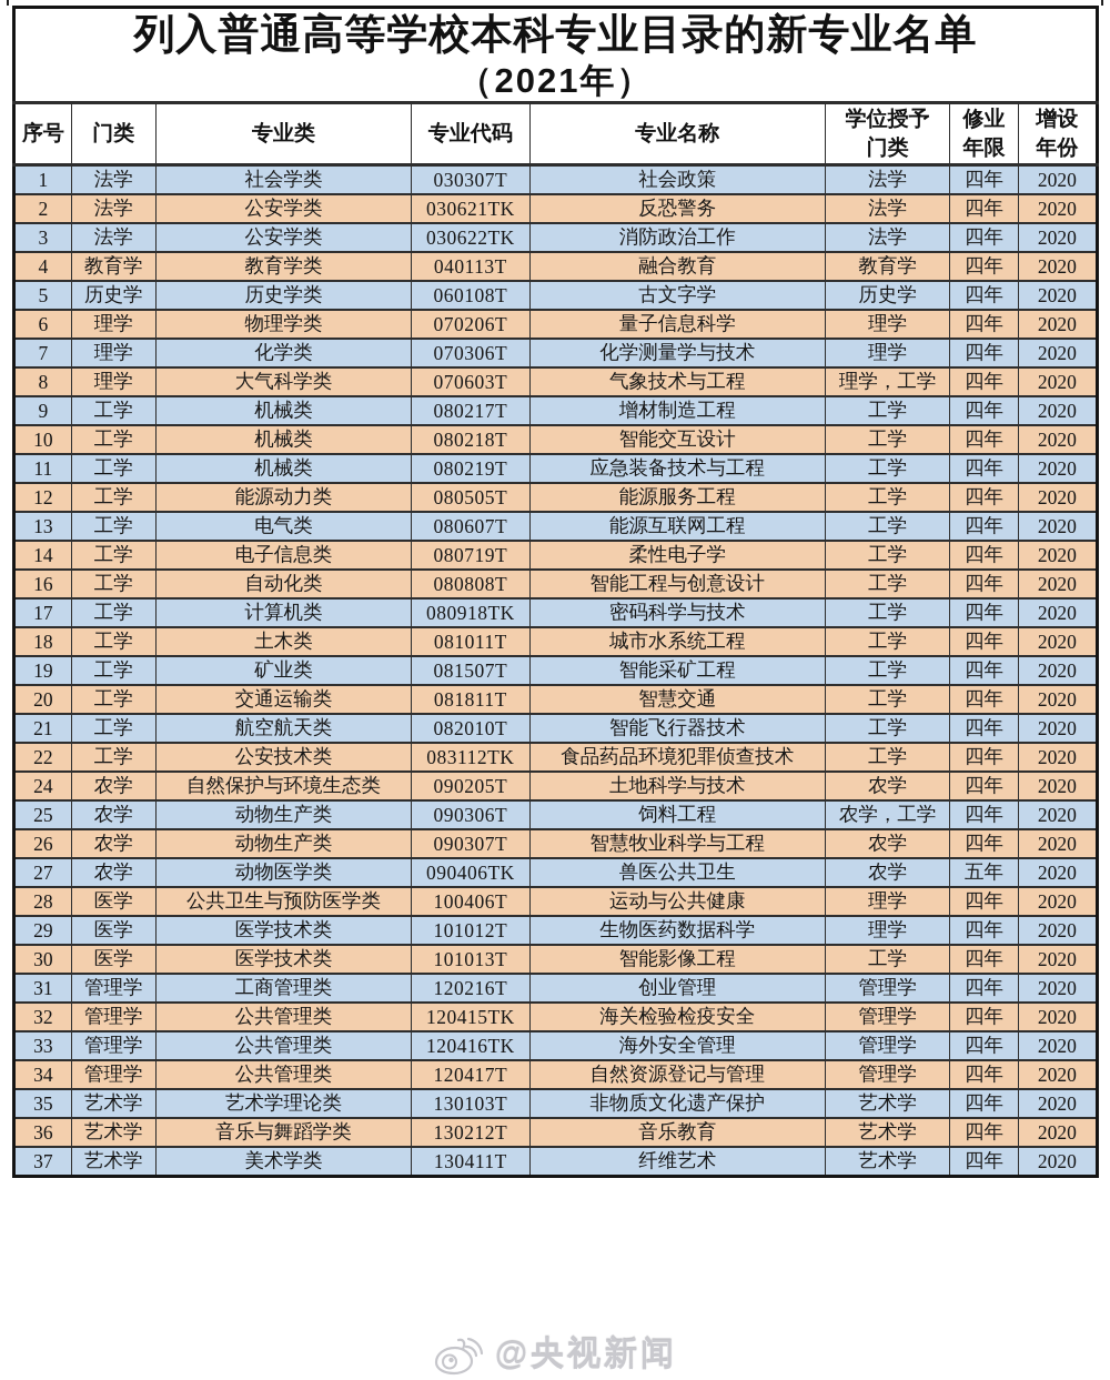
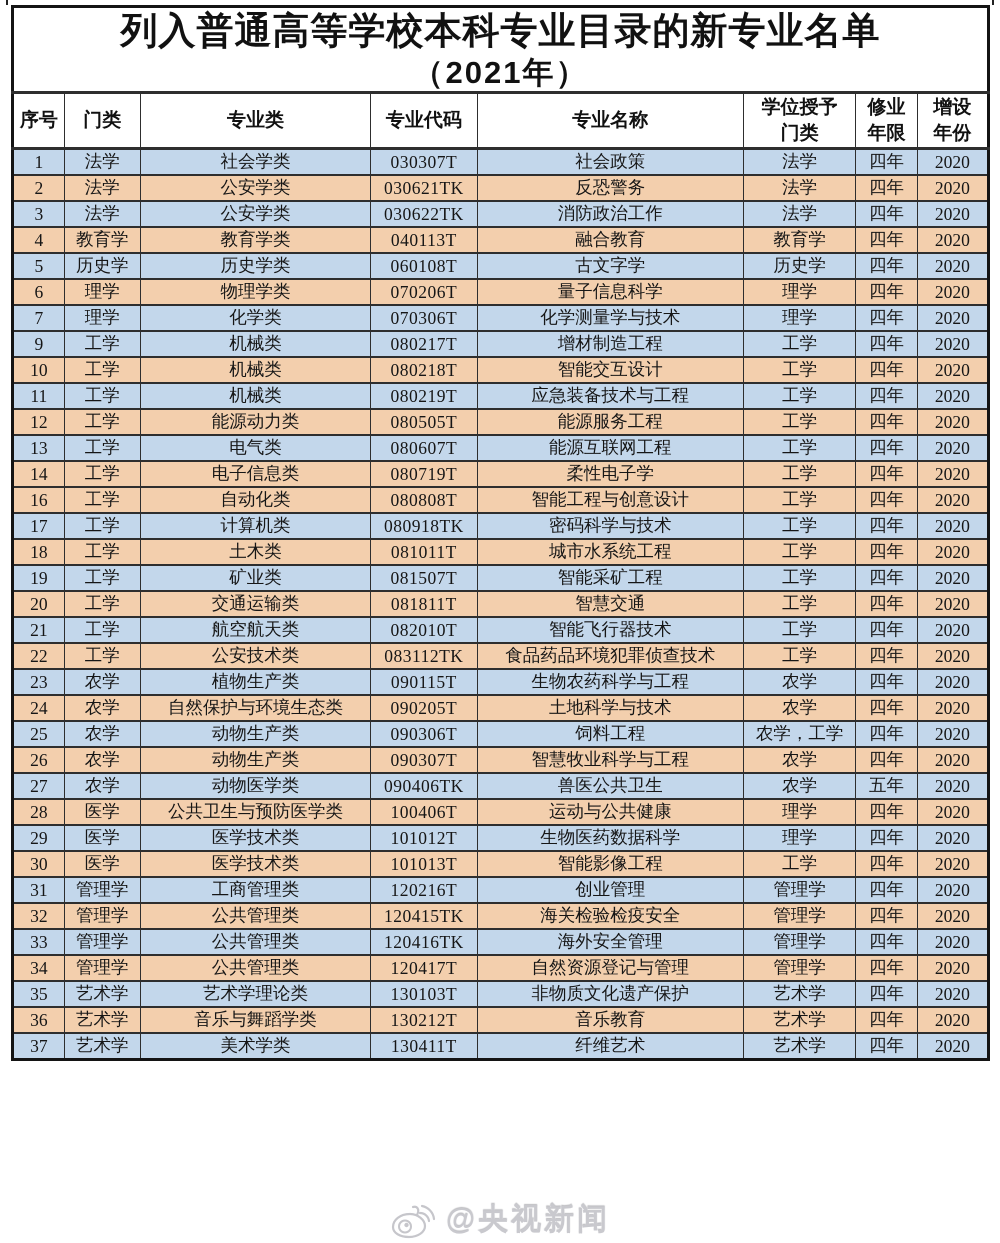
  列入普通高等学校本科专业目录的新专业名单 （2021年）
  序号	门类	专业类	专业代码	专业名称	学位授予 门类	修业 年限	增设 年份
  1	法学	社会学类	030307T	社会政策	法学	四年	2020
  2	法学	公安学类	030621TK	反恐警务	法学	四年	2020
  3	法学	公安学类	030622TK	消防政治工作	法学	四年	2020
  4	教育学	教育学类	040113T	融合教育	教育学	四年	2020
  5	历史学	历史学类	060108T	古文字学	历史学	四年	2020
  6	理学	物理学类	070206T	量子信息科学	理学	四年	2020
  7	理学	化学类	070306T	化学测量学与技术	理学	四年	2020
- 8	理学	大气科学类	070603T	气象技术与工程	理学，工学	四年	2020
  9	工学	机械类	080217T	增材制造工程	工学	四年	2020
  10	工学	机械类	080218T	智能交互设计	工学	四年	2020
  11	工学	机械类	080219T	应急装备技术与工程	工学	四年	2020
  12	工学	能源动力类	080505T	能源服务工程	工学	四年	2020
  13	工学	电气类	080607T	能源互联网工程	工学	四年	2020
  14	工学	电子信息类	080719T	柔性电子学	工学	四年	2020
  16	工学	自动化类	080808T	智能工程与创意设计	工学	四年	2020
  17	工学	计算机类	080918TK	密码科学与技术	工学	四年	2020
  18	工学	土木类	081011T	城市水系统工程	工学	四年	2020
  19	工学	矿业类	081507T	智能采矿工程	工学	四年	2020
  20	工学	交通运输类	081811T	智慧交通	工学	四年	2020
  21	工学	航空航天类	082010T	智能飞行器技术	工学	四年	2020
  22	工学	公安技术类	083112TK	食品药品环境犯罪侦查技术	工学	四年	2020
+ 23	农学	植物生产类	090115T	生物农药科学与工程	农学	四年	2020
  24	农学	自然保护与环境生态类	090205T	土地科学与技术	农学	四年	2020
  25	农学	动物生产类	090306T	饲料工程	农学，工学	四年	2020
  26	农学	动物生产类	090307T	智慧牧业科学与工程	农学	四年	2020
  27	农学	动物医学类	090406TK	兽医公共卫生	农学	五年	2020
  28	医学	公共卫生与预防医学类	100406T	运动与公共健康	理学	四年	2020
  29	医学	医学技术类	101012T	生物医药数据科学	理学	四年	2020
  30	医学	医学技术类	101013T	智能影像工程	工学	四年	2020
  31	管理学	工商管理类	120216T	创业管理	管理学	四年	2020
  32	管理学	公共管理类	120415TK	海关检验检疫安全	管理学	四年	2020
  33	管理学	公共管理类	120416TK	海外安全管理	管理学	四年	2020
  34	管理学	公共管理类	120417T	自然资源登记与管理	管理学	四年	2020
  35	艺术学	艺术学理论类	130103T	非物质文化遗产保护	艺术学	四年	2020
  36	艺术学	音乐与舞蹈学类	130212T	音乐教育	艺术学	四年	2020
  37	艺术学	美术学类	130411T	纤维艺术	艺术学	四年	2020
  @央视新闻
